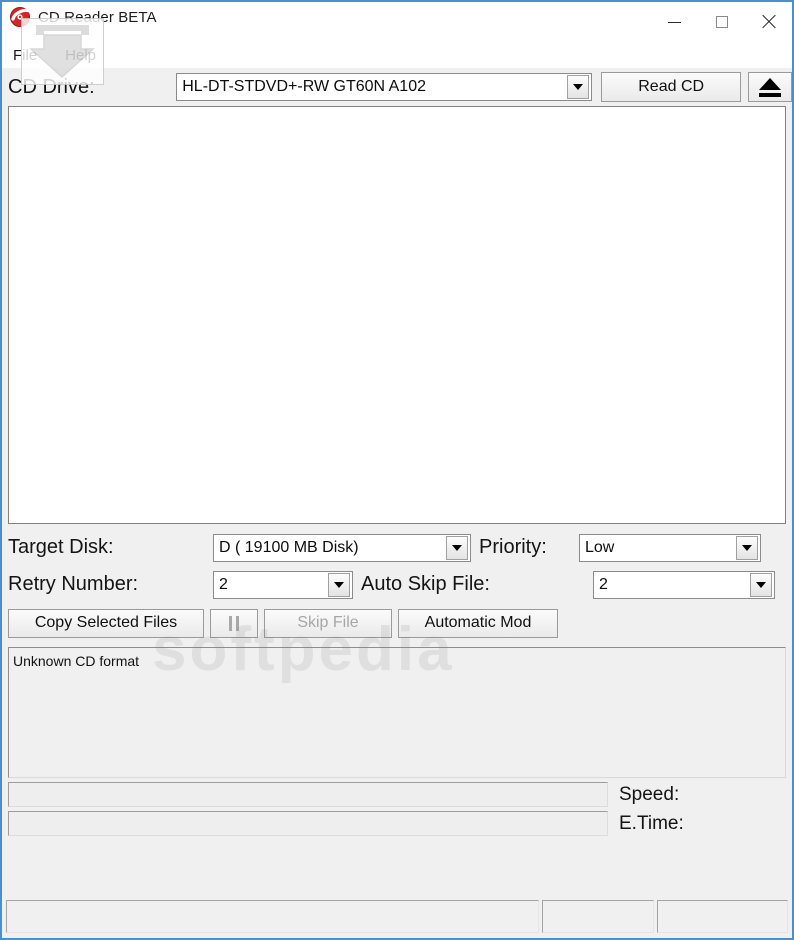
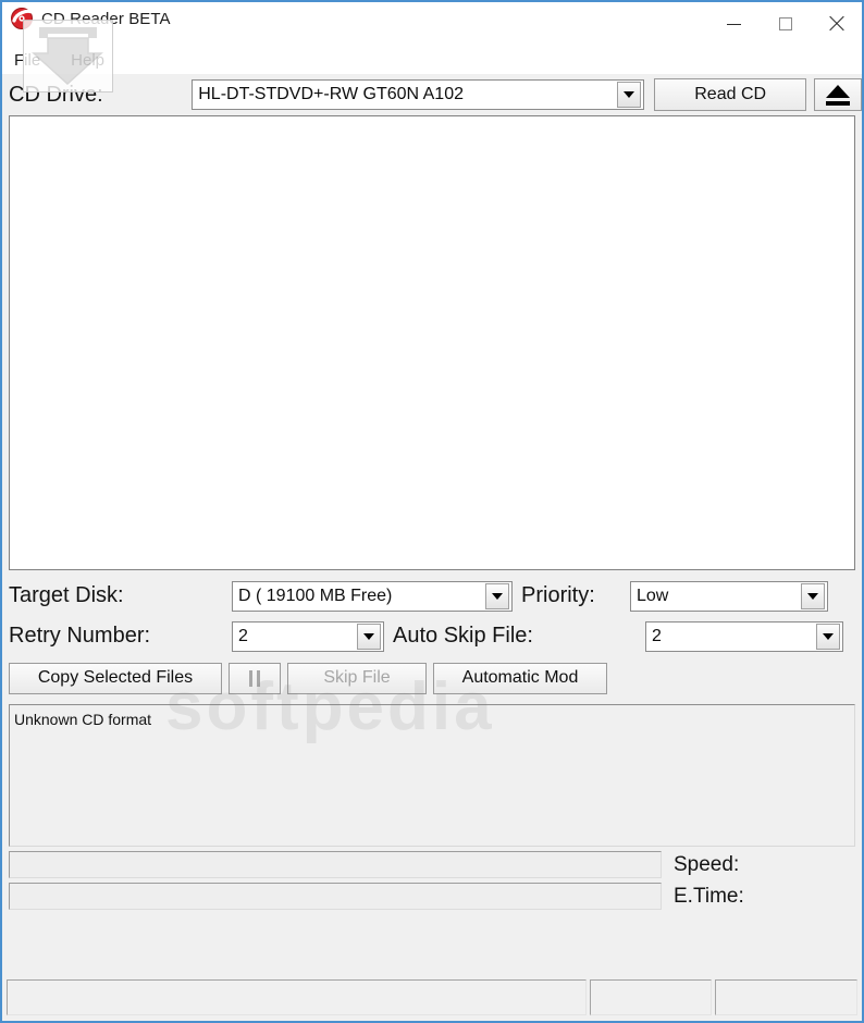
  CD Reader BETA
  File
  Help
  CD Drive:
  HL-DT-STDVD+-RW GT60N A102
  Read CD
  Target Disk:
- D ( 19100 MB Disk)
+ D ( 19100 MB Free)
  Priority:
  Low
  Retry Number:
  2
  Auto Skip File:
  2
  Copy Selected Files
  Skip File
  Automatic Mod
  Unknown CD format
  Speed:
  E.Time:
  softpedia
